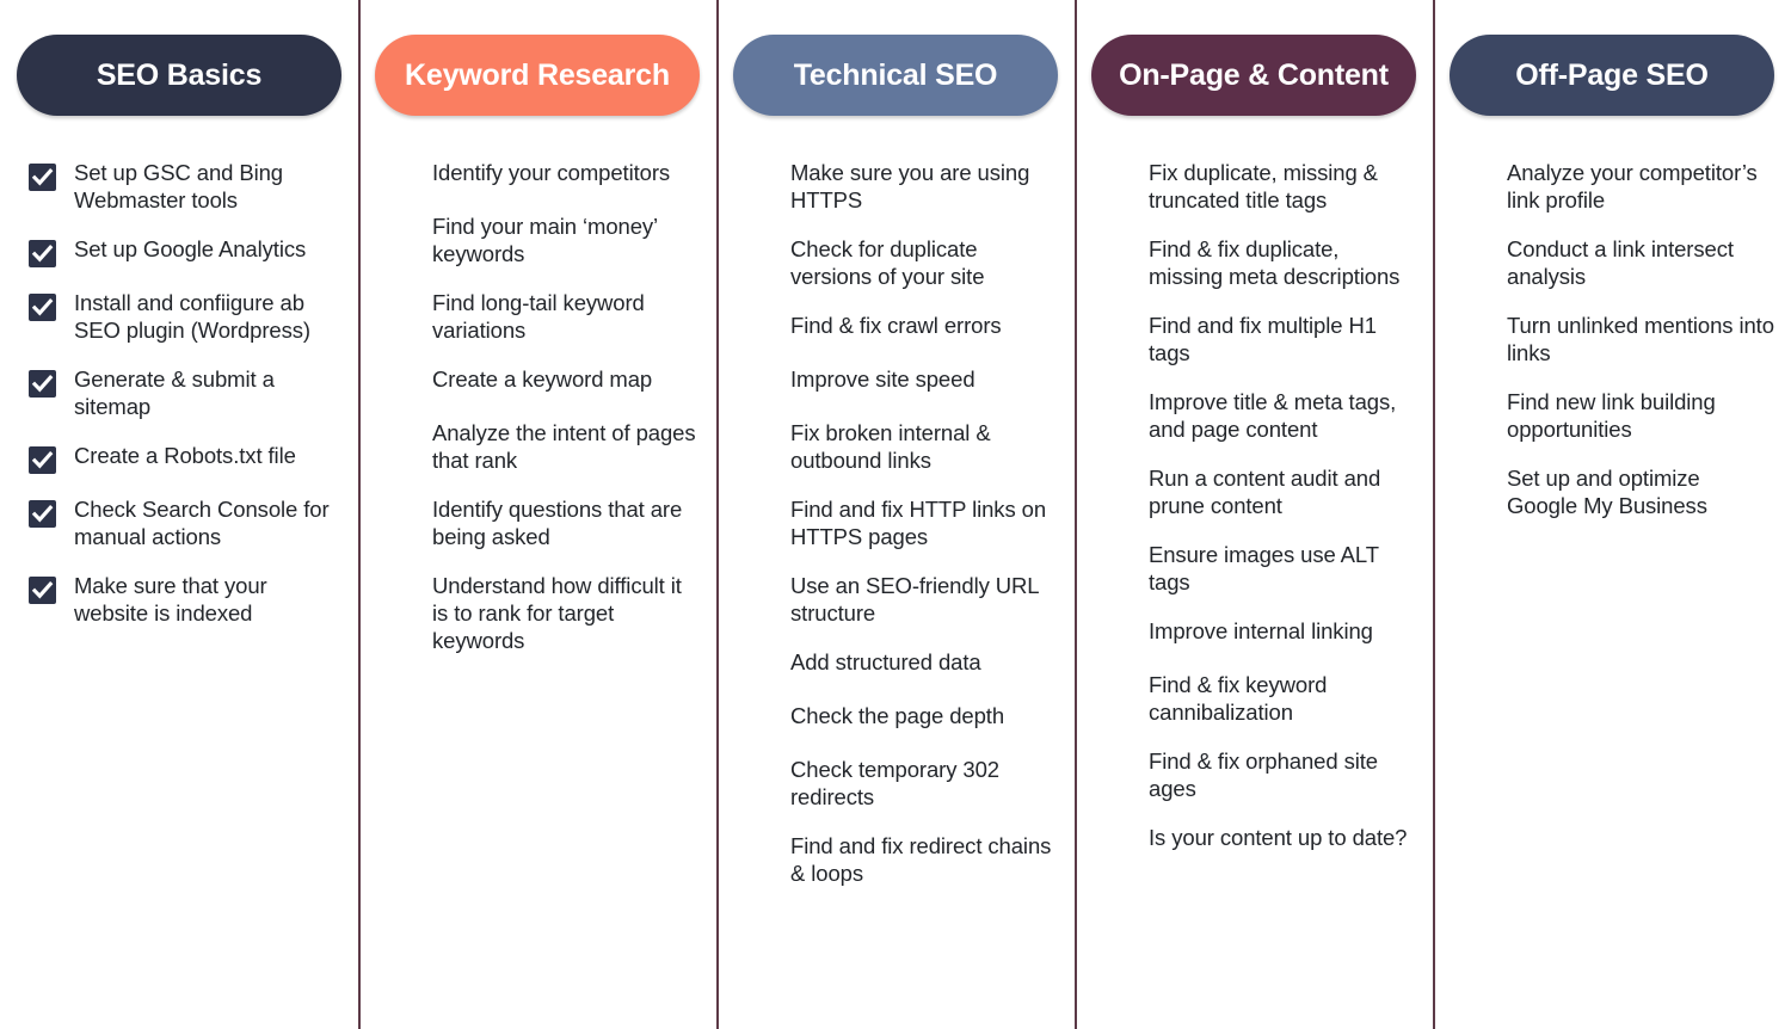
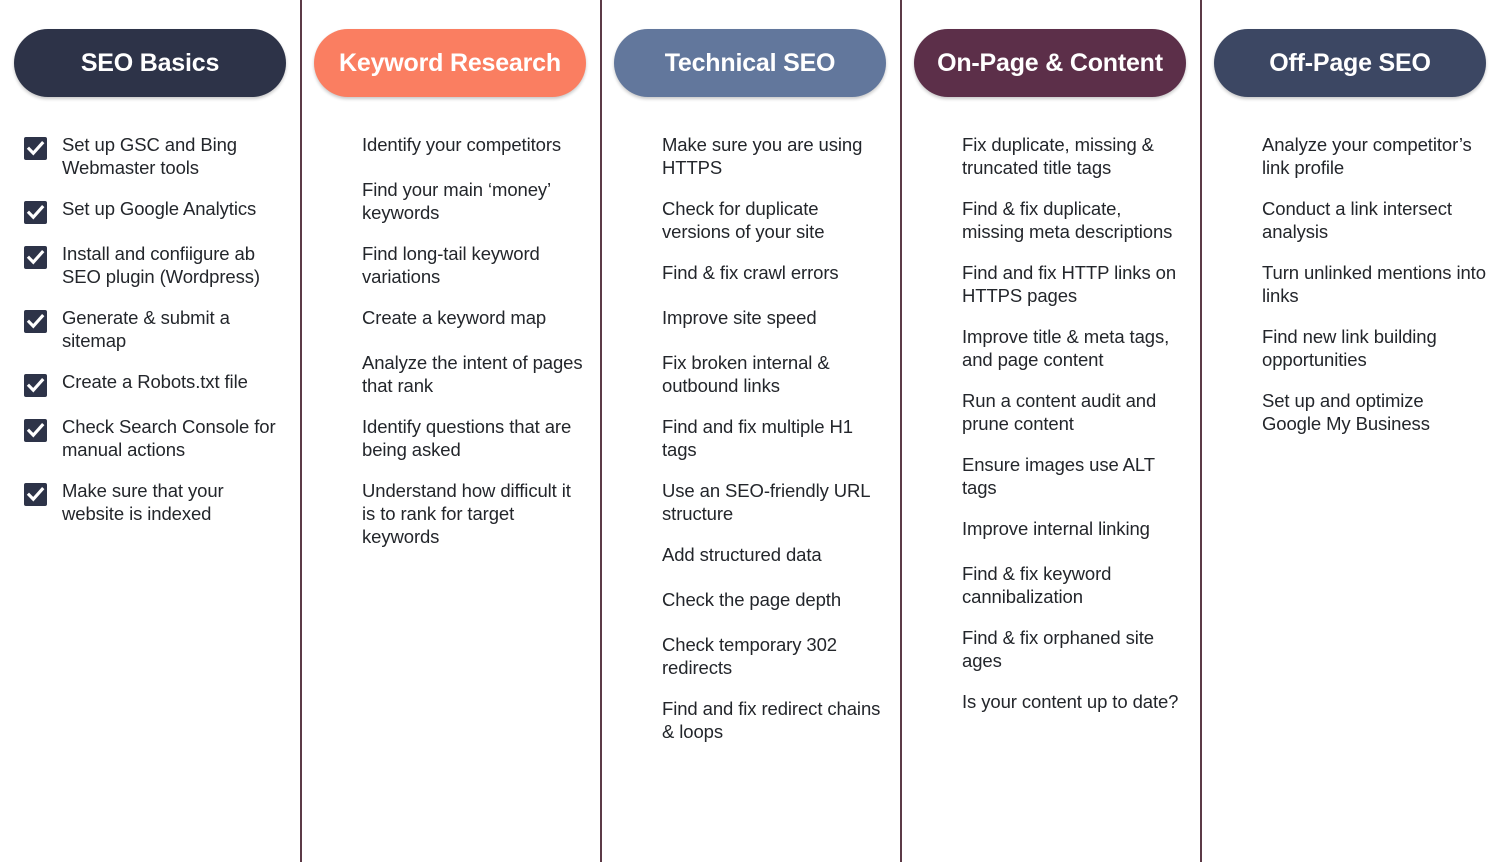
  SEO Basics
  Set up GSC and Bing Webmaster tools
  Set up Google Analytics
  Install and confiigure ab SEO plugin (Wordpress)
  Generate & submit a sitemap
  Create a Robots.txt file
  Check Search Console for manual actions
  Make sure that your website is indexed
  Keyword Research
  Identify your competitors
  Find your main ‘money’ keywords
  Find long-tail keyword variations
  Create a keyword map
  Analyze the intent of pages that rank
  Identify questions that are being asked
  Understand how difficult it is to rank for target keywords
  Technical SEO
  Make sure you are using HTTPS
  Check for duplicate versions of your site
  Find & fix crawl errors
  Improve site speed
  Fix broken internal & outbound links
- Find and fix HTTP links on HTTPS pages
+ Find and fix multiple H1 tags
  Use an SEO-friendly URL structure
  Add structured data
  Check the page depth
  Check temporary 302 redirects
  Find and fix redirect chains & loops
  On-Page & Content
  Fix duplicate, missing & truncated title tags
  Find & fix duplicate, missing meta descriptions
- Find and fix multiple H1 tags
+ Find and fix HTTP links on HTTPS pages
  Improve title & meta tags, and page content
  Run a content audit and prune content
  Ensure images use ALT tags
  Improve internal linking
  Find & fix keyword cannibalization
  Find & fix orphaned site ages
  Is your content up to date?
  Off-Page SEO
  Analyze your competitor’s link profile
  Conduct a link intersect analysis
  Turn unlinked mentions into links
  Find new link building opportunities
  Set up and optimize Google My Business
